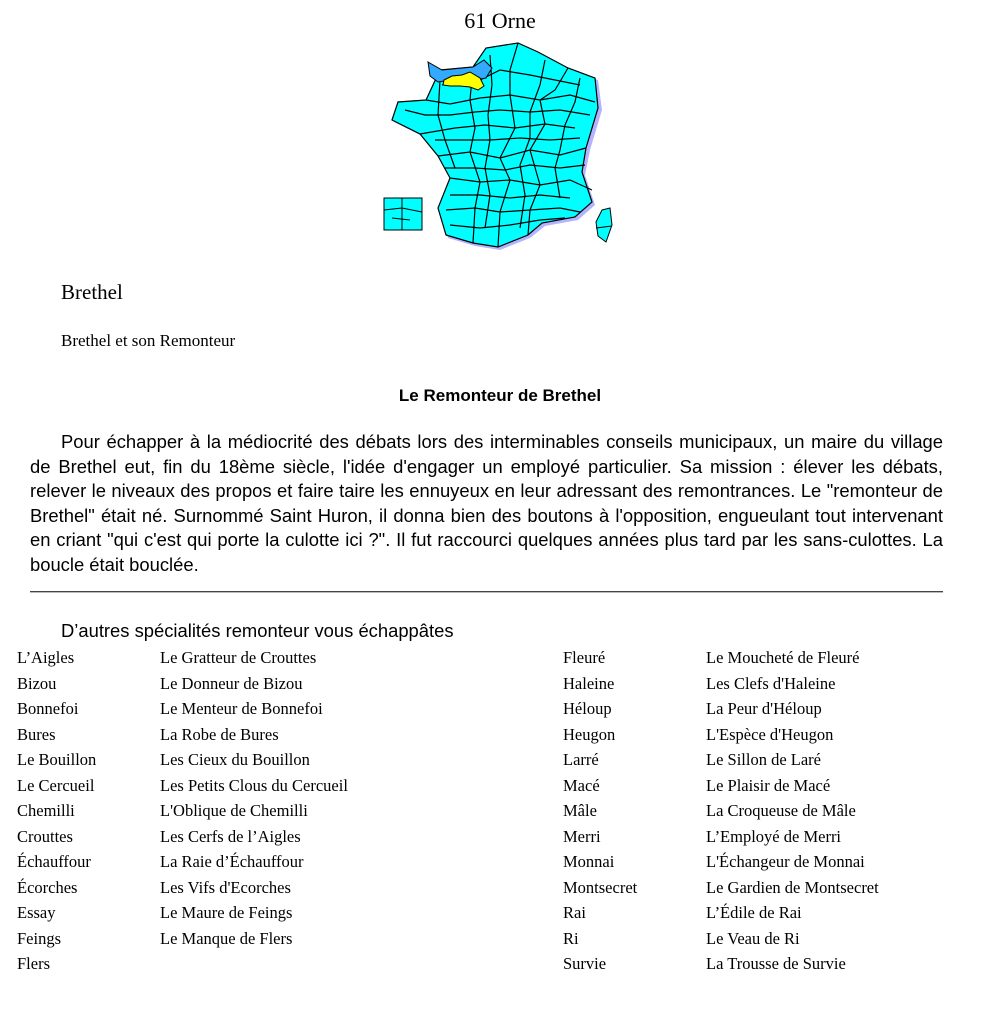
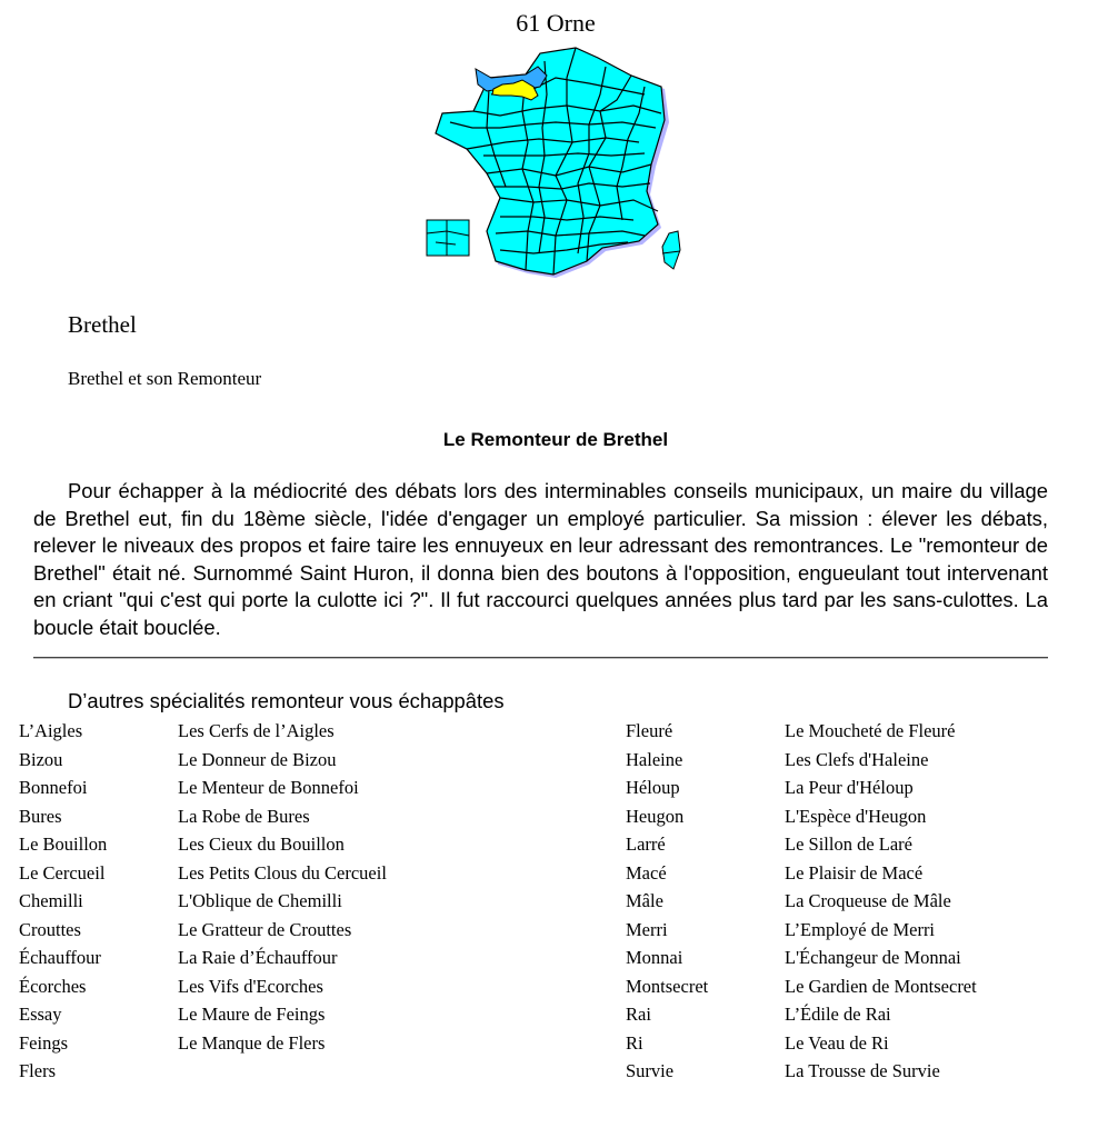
  61 Orne
  Brethel
  Brethel et son Remonteur
  Le Remonteur de Brethel
  Pour échapper à la médiocrité des débats lors des interminables conseils municipaux, un maire du village de Brethel eut, fin du 18ème siècle, l'idée d'engager un employé particulier. Sa mission : élever les débats, relever le niveaux des propos et faire taire les ennuyeux en leur adressant des remontrances. Le "remonteur de Brethel" était né. Surnommé Saint Huron, il donna bien des boutons à l'opposition, engueulant tout intervenant en criant "qui c'est qui porte la culotte ici ?". Il fut raccourci quelques années plus tard par les sans-culottes. La boucle était bouclée.
  D’autres spécialités remonteur vous échappâtes
  L’Aigles
  Bizou
  Bonnefoi
  Bures
  Le Bouillon
  Le Cercueil
  Chemilli
  Crouttes
  Échauffour
  Écorches
  Essay
  Feings
  Flers
- Le Gratteur de Crouttes
+ Les Cerfs de l’Aigles
  Le Donneur de Bizou
  Le Menteur de Bonnefoi
  La Robe de Bures
  Les Cieux du Bouillon
  Les Petits Clous du Cercueil
  L'Oblique de Chemilli
- Les Cerfs de l’Aigles
+ Le Gratteur de Crouttes
  La Raie d’Échauffour
  Les Vifs d'Ecorches
  Le Maure de Feings
  Le Manque de Flers
  Fleuré
  Haleine
  Héloup
  Heugon
  Larré
  Macé
  Mâle
  Merri
  Monnai
  Montsecret
  Rai
  Ri
  Survie
  Le Moucheté de Fleuré
  Les Clefs d'Haleine
  La Peur d'Héloup
  L'Espèce d'Heugon
  Le Sillon de Laré
  Le Plaisir de Macé
  La Croqueuse de Mâle
  L’Employé de Merri
  L'Échangeur de Monnai
  Le Gardien de Montsecret
  L’Édile de Rai
  Le Veau de Ri
  La Trousse de Survie
